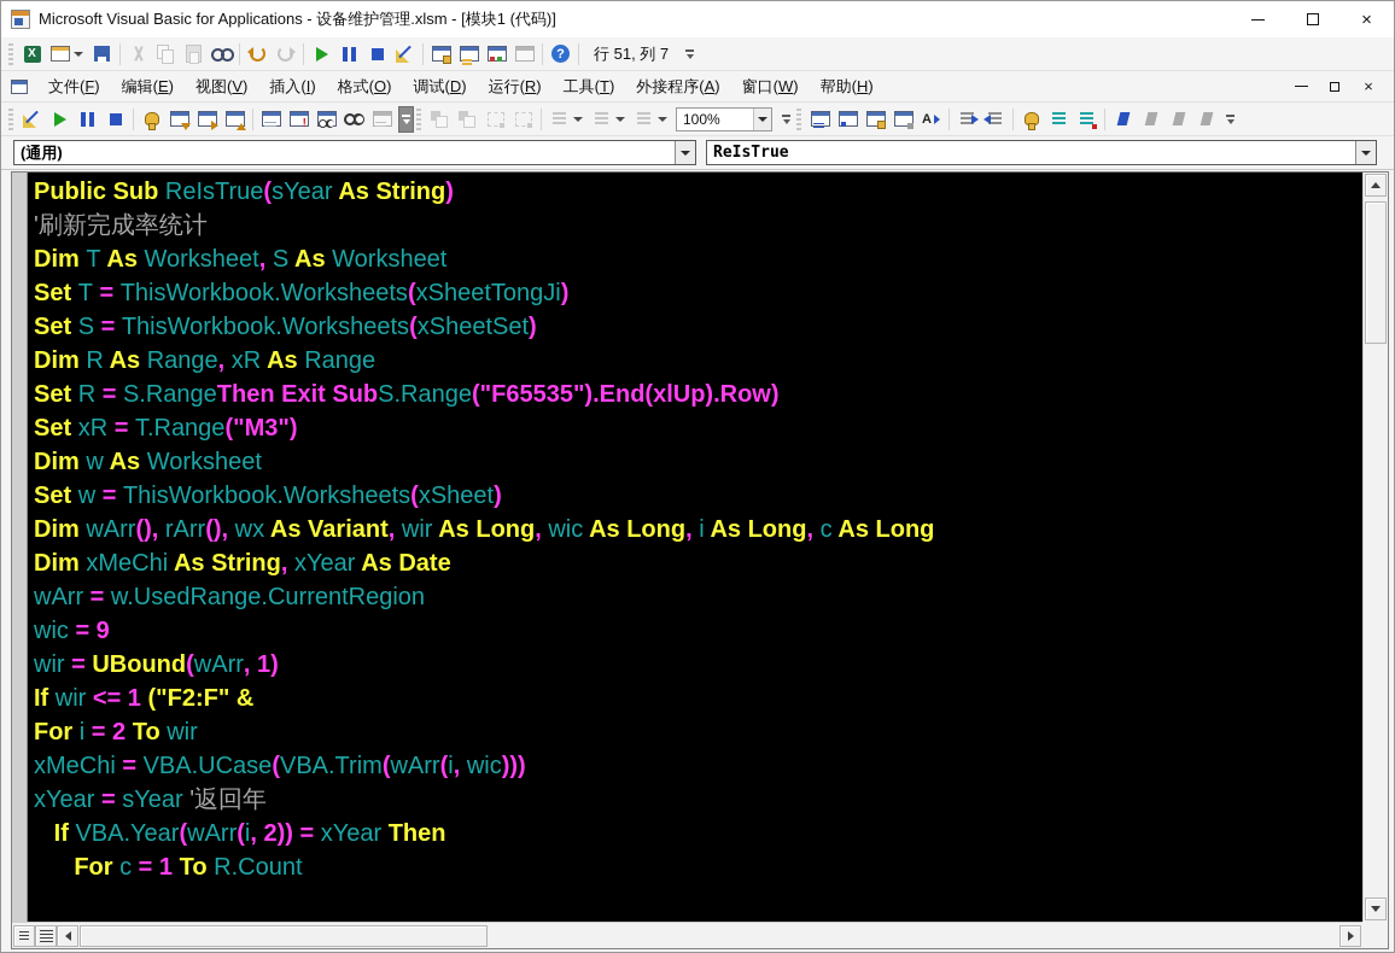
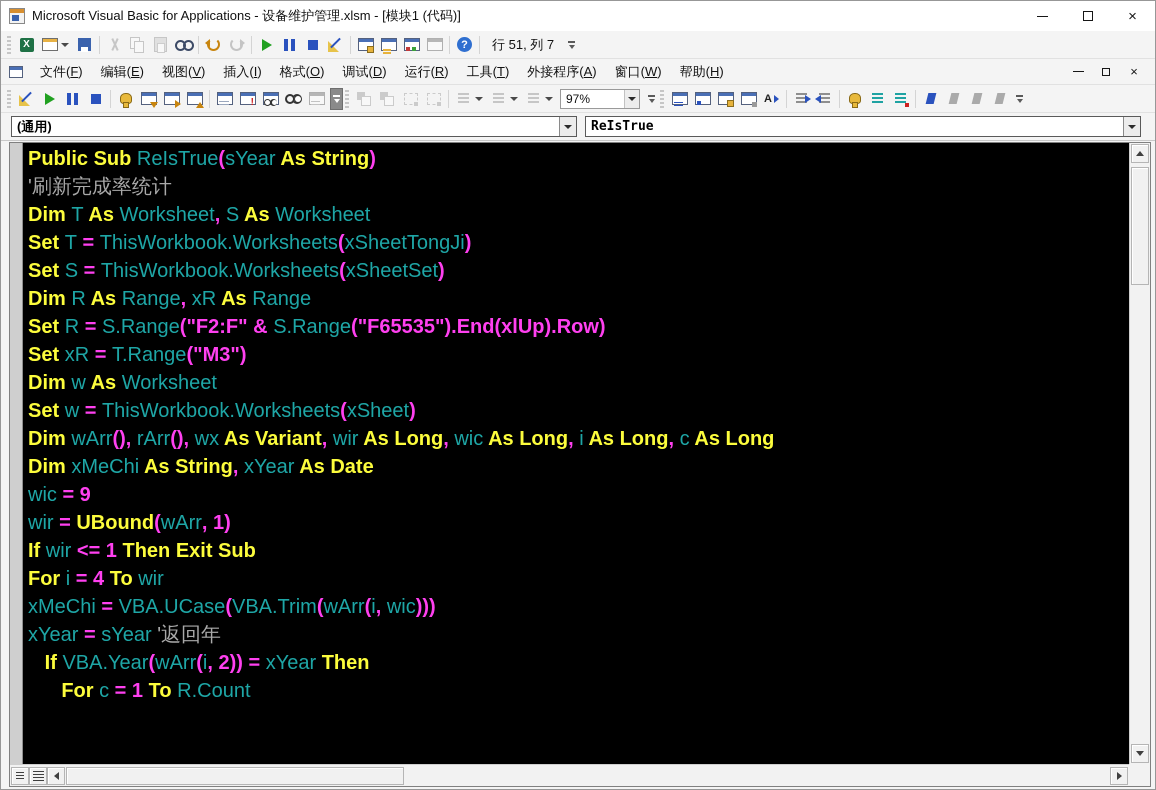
  Microsoft Visual Basic for Applications - 设备维护管理.xlsm - [模块1 (代码)]
  ×
  行 51, 列 7
  文件(F)
  编辑(E)
  视图(V)
  插入(I)
  格式(O)
  调试(D)
  运行(R)
  工具(T)
  外接程序(A)
  窗口(W)
  帮助(H)
  ×
- 100%
+ 97%
  (通用)
  ReIsTrue
  Public Sub ReIsTrue(sYear As String)
  '刷新完成率统计
  Dim T As Worksheet, S As Worksheet
  Set T = ThisWorkbook.Worksheets(xSheetTongJi)
  Set S = ThisWorkbook.Worksheets(xSheetSet)
  Dim R As Range, xR As Range
- Set R = S.RangeThen Exit SubS.Range("F65535").End(xlUp).Row)
+ Set R = S.Range("F2:F" & S.Range("F65535").End(xlUp).Row)
  Set xR = T.Range("M3")
  Dim w As Worksheet
  Set w = ThisWorkbook.Worksheets(xSheet)
  Dim wArr(), rArr(), wx As Variant, wir As Long, wic As Long, i As Long, c As Long
  Dim xMeChi As String, xYear As Date
- wArr = w.UsedRange.CurrentRegion
  wic = 9
  wir = UBound(wArr, 1)
- If wir <= 1 ("F2:F" &
+ If wir <= 1 Then Exit Sub
- For i = 2 To wir
+ For i = 4 To wir
  xMeChi = VBA.UCase(VBA.Trim(wArr(i, wic)))
  xYear = sYear '返回年
  If VBA.Year(wArr(i, 2)) = xYear Then
  For c = 1 To R.Count
